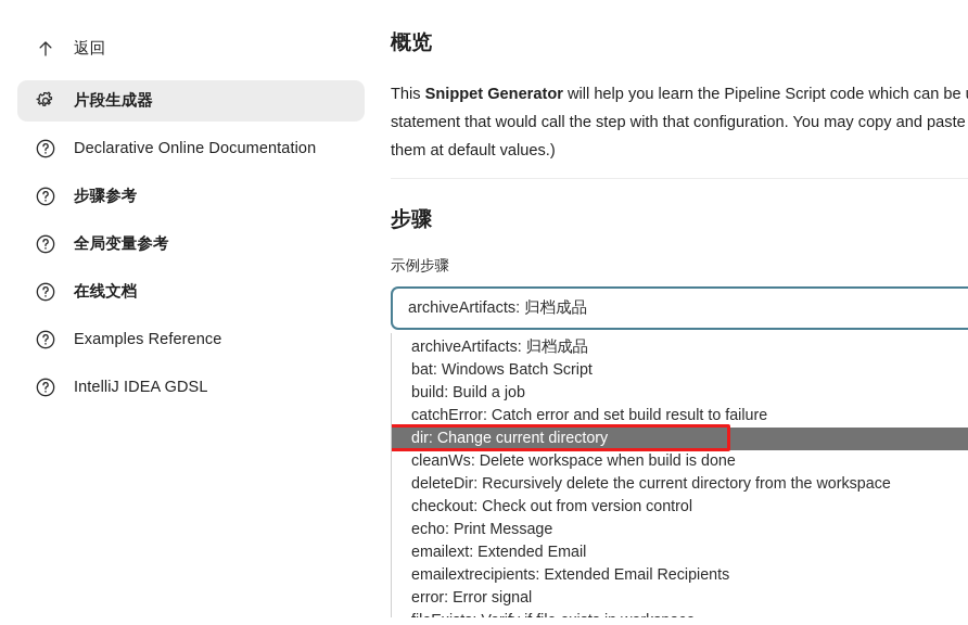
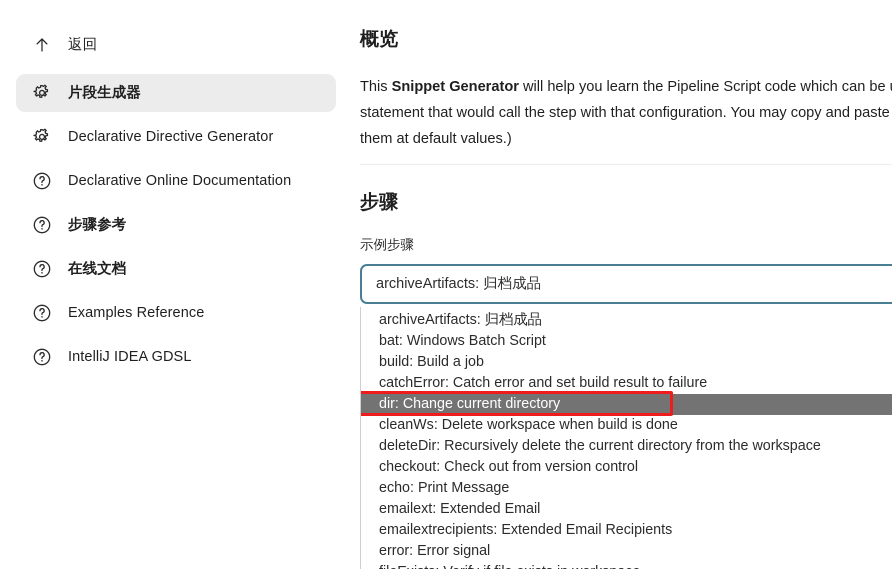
  返回
  片段生成器
+ Declarative Directive Generator
  Declarative Online Documentation
  步骤参考
- 全局变量参考
  在线文档
  Examples Reference
  IntelliJ IDEA GDSL
  概览
  This Snippet Generator will help you learn the Pipeline Script code which can be
  statement that would call the step with that configuration. You may copy and paste
  them at default values.)
  步骤
  示例步骤
  archiveArtifacts: 归档成品
  archiveArtifacts: 归档成品
  bat: Windows Batch Script
  build: Build a job
  catchError: Catch error and set build result to failure
  dir: Change current directory
  cleanWs: Delete workspace when build is done
  deleteDir: Recursively delete the current directory from the workspace
  checkout: Check out from version control
  echo: Print Message
  emailext: Extended Email
  emailextrecipients: Extended Email Recipients
  error: Error signal
